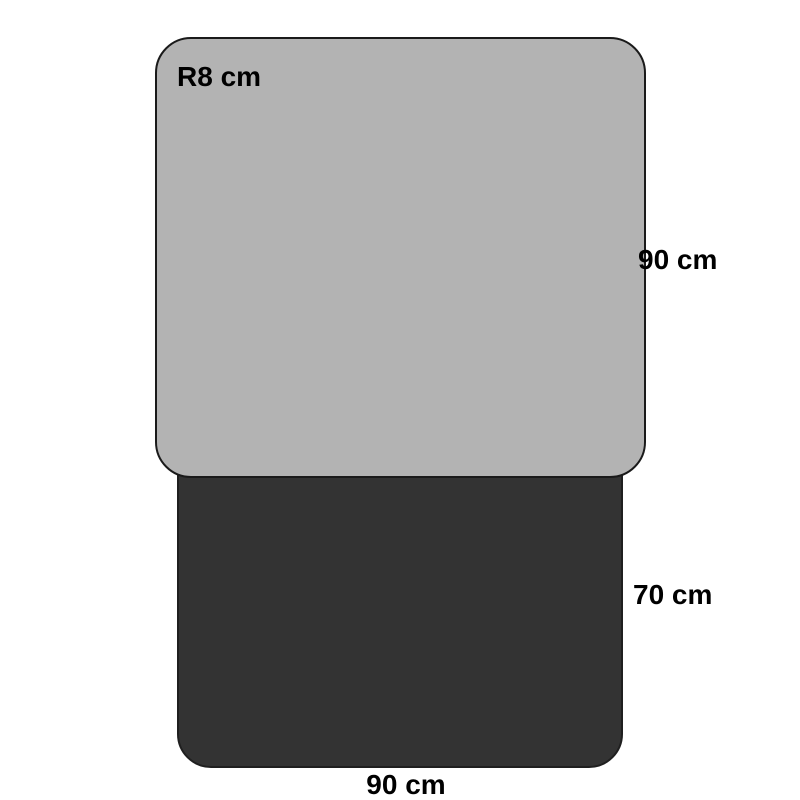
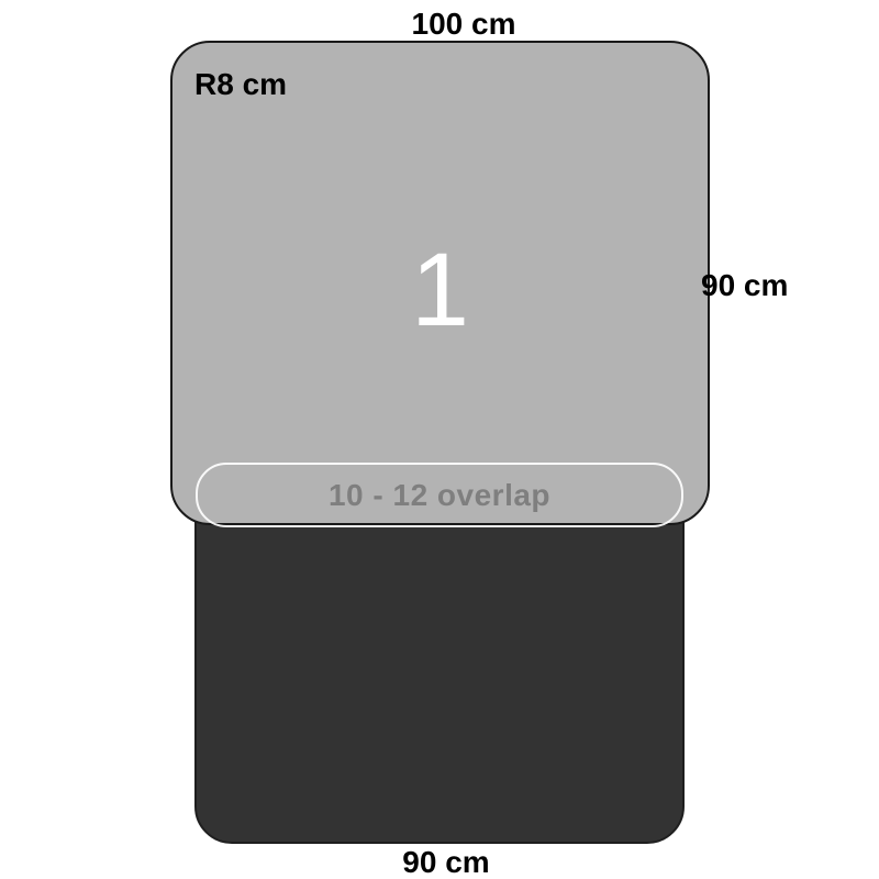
+ 1
+ 10 - 12 overlap
+ 100 cm
  R8 cm
  90 cm
- 70 cm
  90 cm
